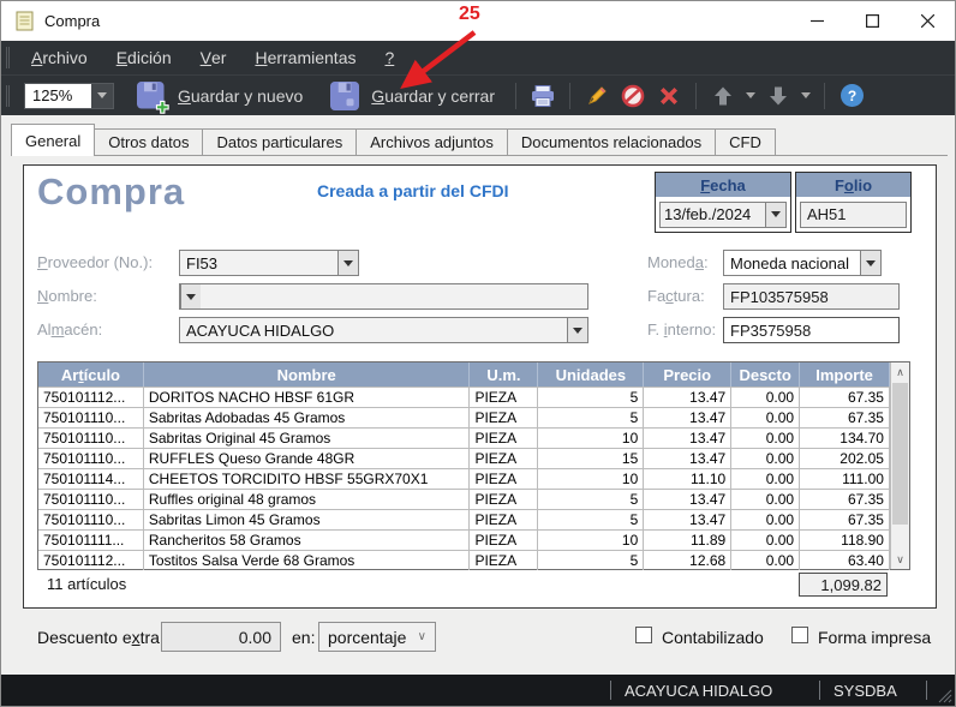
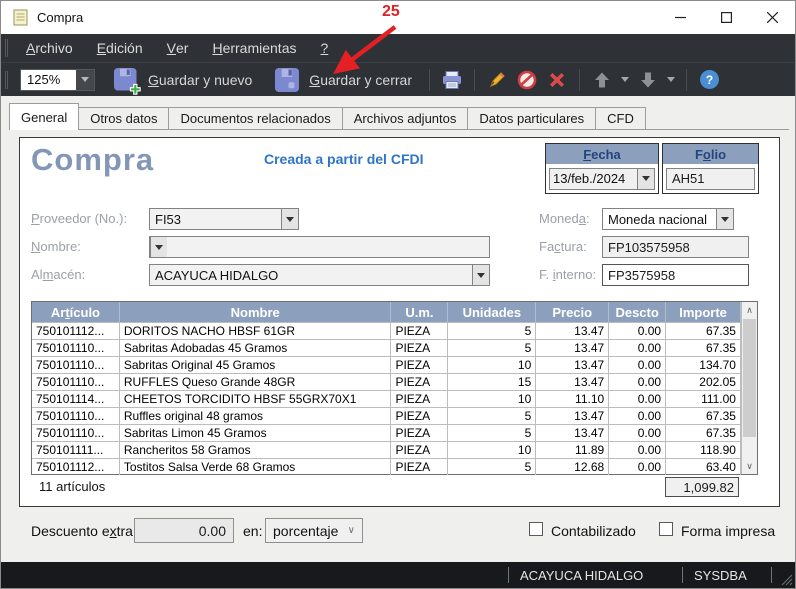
  Compra
  A
  rchivo
  E
  dición
  V
  er
  H
  erramientas
  ?
  125%
  Guardar y nuevo
  Guardar y cerrar
  ?
  25
  General
  Otros datos
- Datos particulares
+ Documentos relacionados
  Archivos adjuntos
- Documentos relacionados
+ Datos particulares
  CFD
  Compra
  Creada a partir del CFDI
  F
  echa
  13/feb./2024
  F
  o
  lio
  AH51
  Proveedor (No.):
  FI53
  Nombre:
  Almacén:
  ACAYUCA HIDALGO
  Moneda:
  Moneda nacional
  Factura:
  FP103575958
  F. interno:
  FP3575958
  Ar
  t
  ículo
  Nombre
  U.m.
  Unidades
  Precio
  Descto
  Importe
  750101112...
  DORITOS NACHO HBSF 61GR
  PIEZA
  5
  13.47
  0.00
  67.35
  750101110...
  Sabritas Adobadas 45 Gramos
  PIEZA
  5
  13.47
  0.00
  67.35
  750101110...
  Sabritas Original 45 Gramos
  PIEZA
  10
  13.47
  0.00
  134.70
  750101110...
  RUFFLES Queso Grande 48GR
  PIEZA
  15
  13.47
  0.00
  202.05
  750101114...
  CHEETOS TORCIDITO HBSF 55GRX70X1
  PIEZA
  10
  11.10
  0.00
  111.00
  750101110...
  Ruffles original 48 gramos
  PIEZA
  5
  13.47
  0.00
  67.35
  750101110...
  Sabritas Limon 45 Gramos
  PIEZA
  5
  13.47
  0.00
  67.35
  750101111...
  Rancheritos 58 Gramos
  PIEZA
  10
  11.89
  0.00
  118.90
  750101112...
  Tostitos Salsa Verde 68 Gramos
  PIEZA
  5
  12.68
  0.00
  63.40
  ∧
  ∨
  11 artículos
  1,099.82
  Descuento extra
  0.00
  en:
  porcentaje
  ∨
  Contabilizado
  Forma impresa
  ACAYUCA HIDALGO
  SYSDBA
